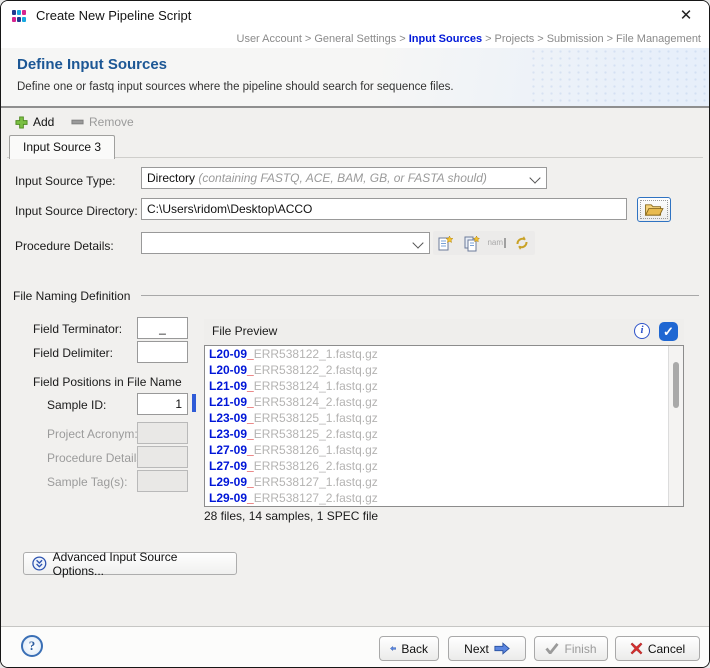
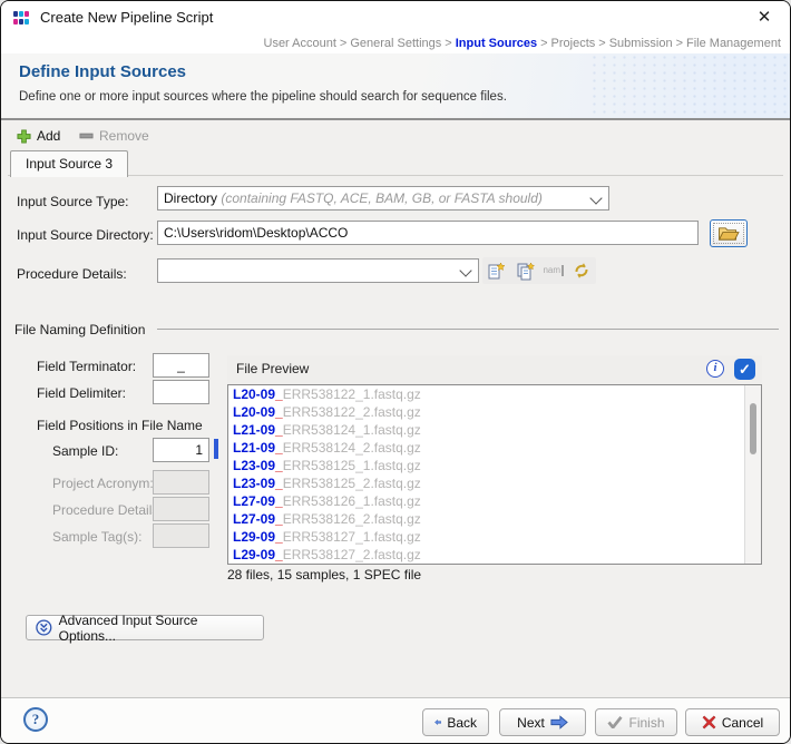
  Create New Pipeline Script
  ✕
  User Account > General Settings > Input Sources > Projects > Submission > File Management
  Define Input Sources
- Define one or fastq input sources where the pipeline should search for sequence files.
+ Define one or more input sources where the pipeline should search for sequence files.
  Add
  Remove
  Input Source 3
  Input Source Type:
  Directory (containing FASTQ, ACE, BAM, GB, or FASTA should)
  Input Source Directory:
  C:\Users\ridom\Desktop\ACCO
  Procedure Details:
  nam
  File Naming Definition
  Field Terminator:
  _
  Field Delimiter:
  Field Positions in File Name
  Sample ID:
  1
  Project Acronym
  Procedure Detail
  Sample Tag(s):
  File Preview
  i
  ✓
  L20-09_ERR538122_1.fastq.gz
  L20-09_ERR538122_2.fastq.gz
  L21-09_ERR538124_1.fastq.gz
  L21-09_ERR538124_2.fastq.gz
  L23-09_ERR538125_1.fastq.gz
  L23-09_ERR538125_2.fastq.gz
  L27-09_ERR538126_1.fastq.gz
  L27-09_ERR538126_2.fastq.gz
  L29-09_ERR538127_1.fastq.gz
  L29-09_ERR538127_2.fastq.gz
- 28 files, 14 samples, 1 SPEC file
+ 28 files, 15 samples, 1 SPEC file
  Advanced Input Source Options...
  ?
  Back
  Next
  Finish
  Cancel
